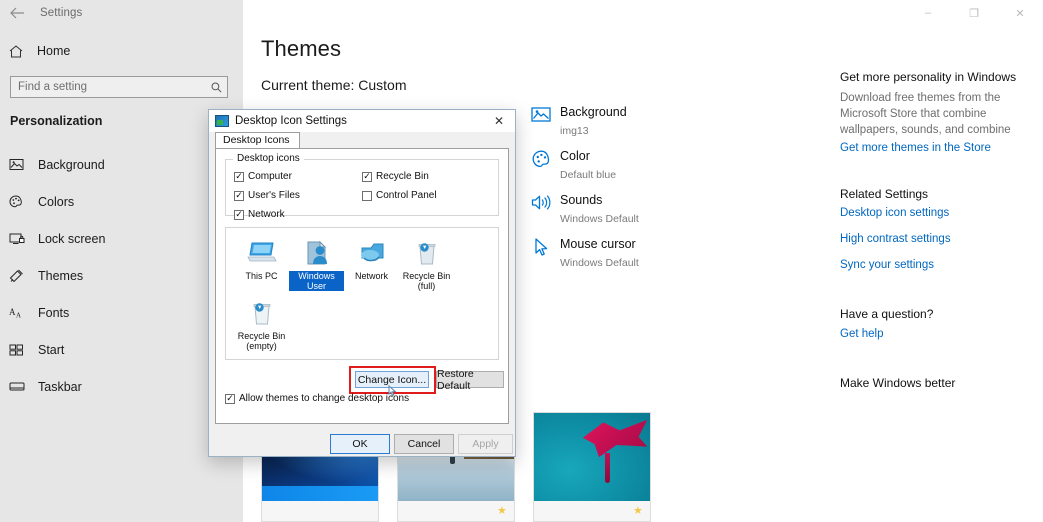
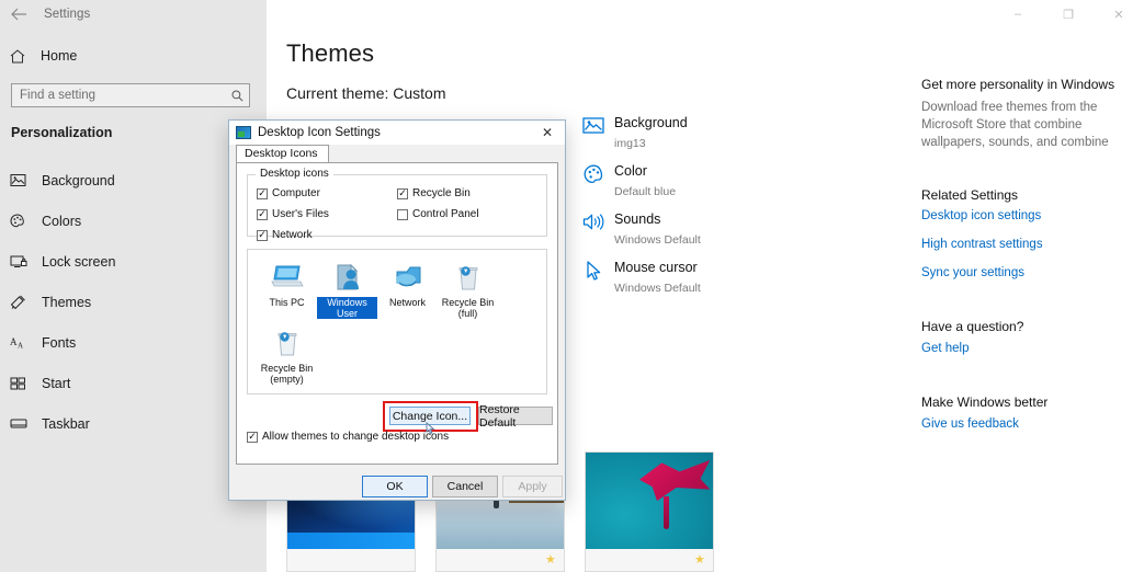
  Settings
  Home
  Find a setting
  Personalization
  Background
  Colors
  Lock screen
  Themes
  A
  A
  Fonts
  Start
  Taskbar
  –
  ❐
  ✕
  Themes
  Current theme: Custom
  Background
  img13
  Color
  Default blue
  Sounds
  Windows Default
  Mouse cursor
  Windows Default
  ★
  ★
  Get more personality in Windows
  Download free themes from the Microsoft Store that combine wallpapers, sounds, and combine
- Get more themes in the Store
  Related Settings
  Desktop icon settings
  High contrast settings
  Sync your settings
  Have a question?
  Get help
  Make Windows better
+ Give us feedback
  Desktop Icon Settings
  ✕
  Desktop Icons
  Desktop icons
  ✓
  Computer
  ✓
  User's Files
  ✓
  Network
  ✓
  Recycle Bin
  Control Panel
  This PC
  Windows User
  Network
  Recycle Bin (full)
  Recycle Bin (empty)
  Change Icon...
  Restore Default
  ✓
  Allow themes to change desktop icons
  OK
  Cancel
  Apply
